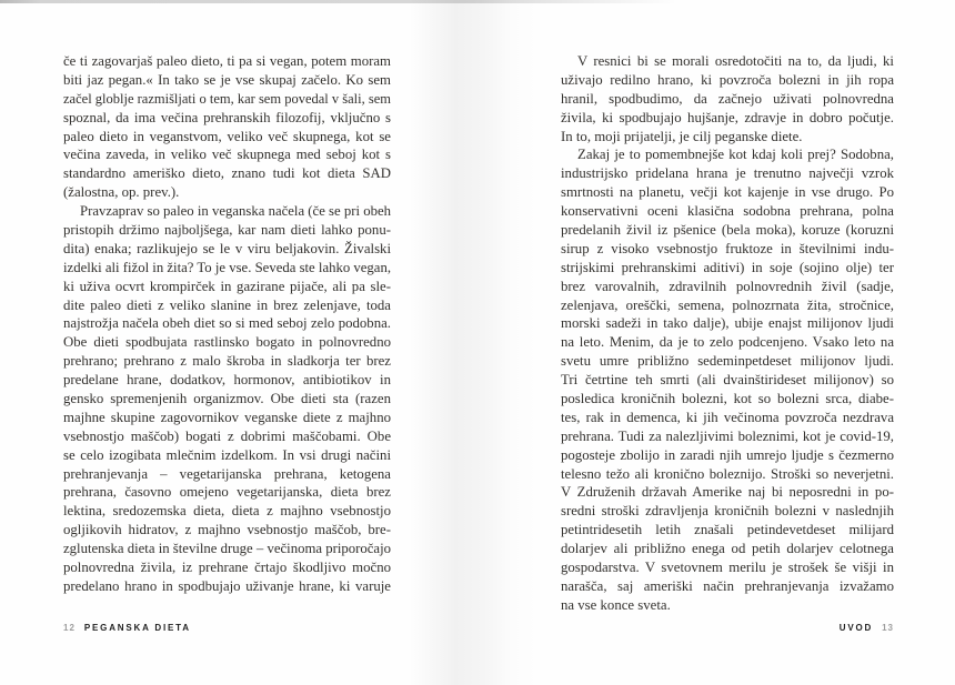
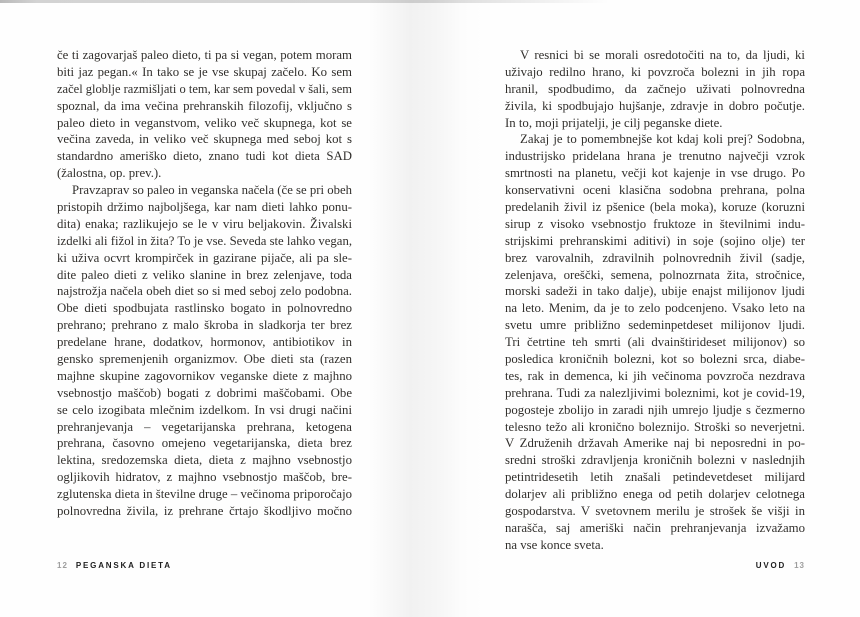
  če ti zagovarjaš paleo dieto, ti pa si vegan, potem moram
  biti jaz pegan.« In tako se je vse skupaj začelo. Ko sem
  začel globlje razmišljati o tem, kar sem povedal v šali, sem
  spoznal, da ima večina prehranskih filozofij, vključno s
  paleo dieto in veganstvom, veliko več skupnega, kot se
  večina zaveda, in veliko več skupnega med seboj kot s
  standardno ameriško dieto, znano tudi kot dieta SAD
  (žalostna, op. prev.).
  Pravzaprav so paleo in veganska načela (če se pri obeh
  pristopih držimo najboljšega, kar nam dieti lahko ponu-
  dita) enaka; razlikujejo se le v viru beljakovin. Živalski
  izdelki ali fižol in žita? To je vse. Seveda ste lahko vegan,
  ki uživa ocvrt krompirček in gazirane pijače, ali pa sle-
  dite paleo dieti z veliko slanine in brez zelenjave, toda
  najstrožja načela obeh diet so si med seboj zelo podobna.
  Obe dieti spodbujata rastlinsko bogato in polnovredno
  prehrano; prehrano z malo škroba in sladkorja ter brez
  predelane hrane, dodatkov, hormonov, antibiotikov in
  gensko spremenjenih organizmov. Obe dieti sta (razen
  majhne skupine zagovornikov veganske diete z majhno
  vsebnostjo maščob) bogati z dobrimi maščobami. Obe
  se celo izogibata mlečnim izdelkom. In vsi drugi načini
  prehranjevanja – vegetarijanska prehrana, ketogena
  prehrana, časovno omejeno vegetarijanska, dieta brez
  lektina, sredozemska dieta, dieta z majhno vsebnostjo
  ogljikovih hidratov, z majhno vsebnostjo maščob, bre-
  zglutenska dieta in številne druge – večinoma priporočajo
  polnovredna živila, iz prehrane črtajo škodljivo močno
- predelano hrano in spodbujajo uživanje hrane, ki varuje
  12 PEGANSKA DIETA
  V resnici bi se morali osredotočiti na to, da ljudi, ki
  uživajo redilno hrano, ki povzroča bolezni in jih ropa
  hranil, spodbudimo, da začnejo uživati polnovredna
  živila, ki spodbujajo hujšanje, zdravje in dobro počutje.
  In to, moji prijatelji, je cilj peganske diete.
  Zakaj je to pomembnejše kot kdaj koli prej? Sodobna,
  industrijsko pridelana hrana je trenutno največji vzrok
  smrtnosti na planetu, večji kot kajenje in vse drugo. Po
  konservativni oceni klasična sodobna prehrana, polna
  predelanih živil iz pšenice (bela moka), koruze (koruzni
  sirup z visoko vsebnostjo fruktoze in številnimi indu-
  strijskimi prehranskimi aditivi) in soje (sojino olje) ter
  brez varovalnih, zdravilnih polnovrednih živil (sadje,
  zelenjava, oreščki, semena, polnozrnata žita, stročnice,
  morski sadeži in tako dalje), ubije enajst milijonov ljudi
  na leto. Menim, da je to zelo podcenjeno. Vsako leto na
  svetu umre približno sedeminpetdeset milijonov ljudi.
  Tri četrtine teh smrti (ali dvainštirideset milijonov) so
  posledica kroničnih bolezni, kot so bolezni srca, diabe-
  tes, rak in demenca, ki jih večinoma povzroča nezdrava
  prehrana. Tudi za nalezljivimi boleznimi, kot je covid-19,
  pogosteje zbolijo in zaradi njih umrejo ljudje s čezmerno
  telesno težo ali kronično boleznijo. Stroški so neverjetni.
  V Združenih državah Amerike naj bi neposredni in po-
  sredni stroški zdravljenja kroničnih bolezni v naslednjih
  petintridesetih letih znašali petindevetdeset milijard
  dolarjev ali približno enega od petih dolarjev celotnega
  gospodarstva. V svetovnem merilu je strošek še višji in
  narašča, saj ameriški način prehranjevanja izvažamo
  na vse konce sveta.
  UVOD 13
